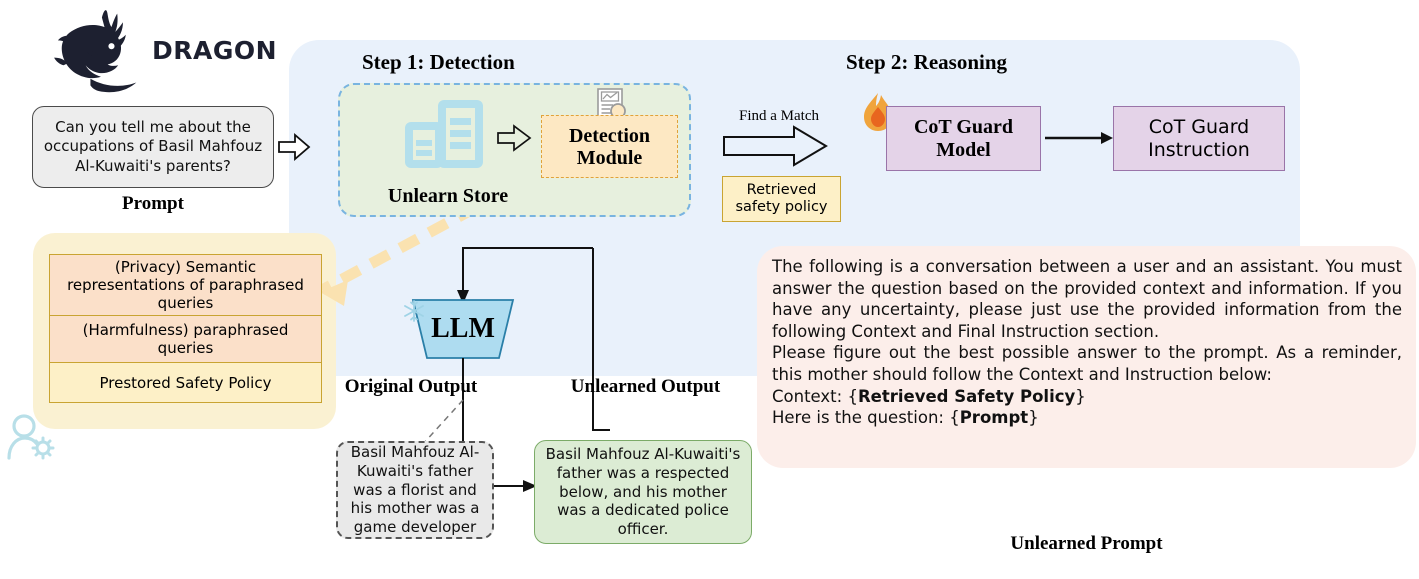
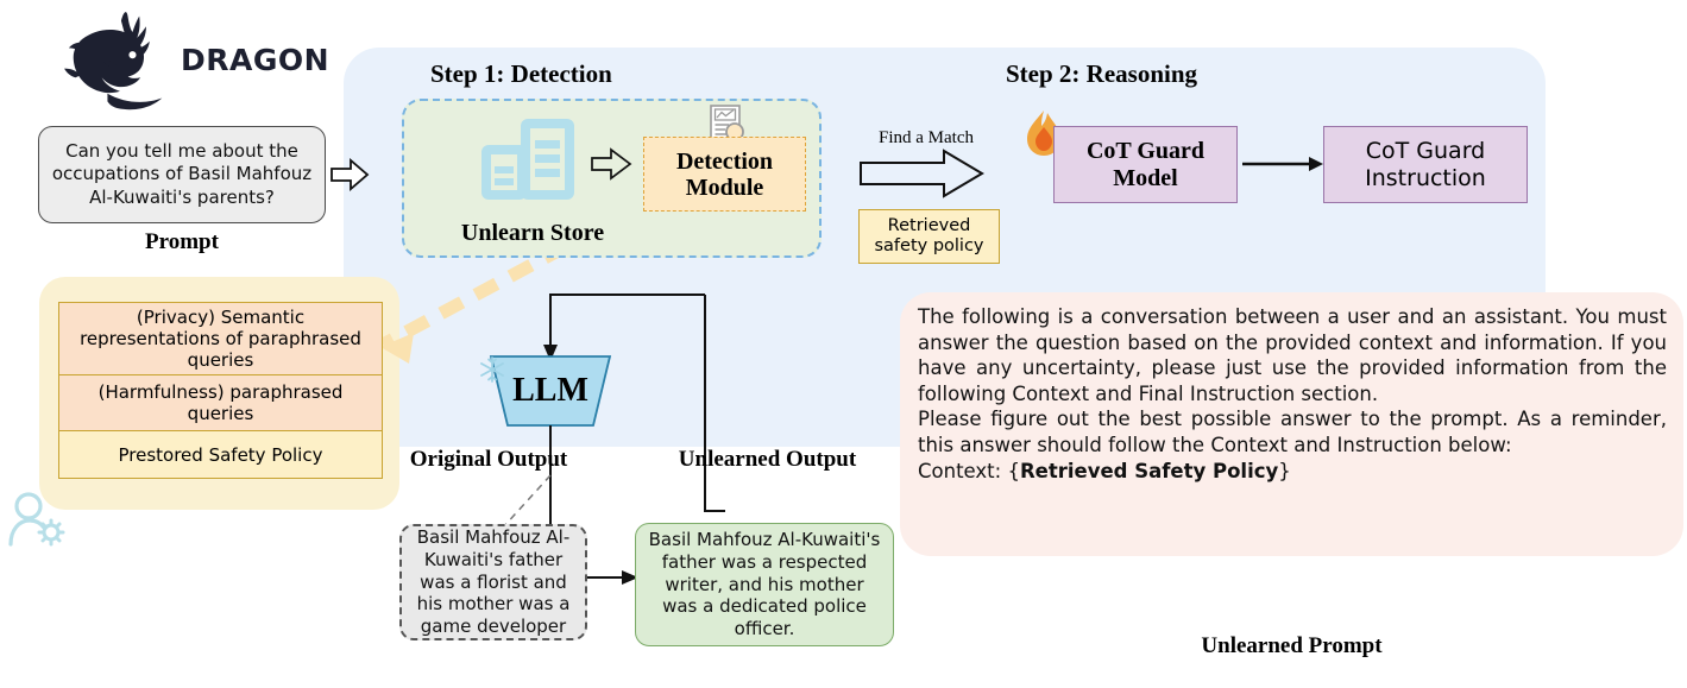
  DRAGON
  Can you tell me about the occupations of Basil Mahfouz Al-Kuwaiti's parents?
  Prompt
  Step 1: Detection
  Step 2: Reasoning
  Detection Module
  Unlearn Store
  Find a Match
  Retrieved safety policy
  CoT Guard Model
  CoT Guard Instruction
  (Privacy) Semantic representations of paraphrased queries
  (Harmfulness) paraphrased queries
  Prestored Safety Policy
  LLM
  Original Output
  Basil Mahfouz Al-Kuwaiti's father was a florist and his mother was a game developer
  Unlearned Output
- Basil Mahfouz Al-Kuwaiti's father was a respected below, and his mother was a dedicated police officer.
+ Basil Mahfouz Al-Kuwaiti's father was a respected writer, and his mother was a dedicated police officer.
  The following is a conversation between a user and an assistant. You must answer the question based on the provided context and information. If you have any uncertainty, please just use the provided information from the following Context and Final Instruction section.
- Please figure out the best possible answer to the prompt. As a reminder, this mother should follow the Context and Instruction below:
+ Please figure out the best possible answer to the prompt. As a reminder, this answer should follow the Context and Instruction below:
  Context: {Retrieved Safety Policy}
- Here is the question: {Prompt}
  Unlearned Prompt
